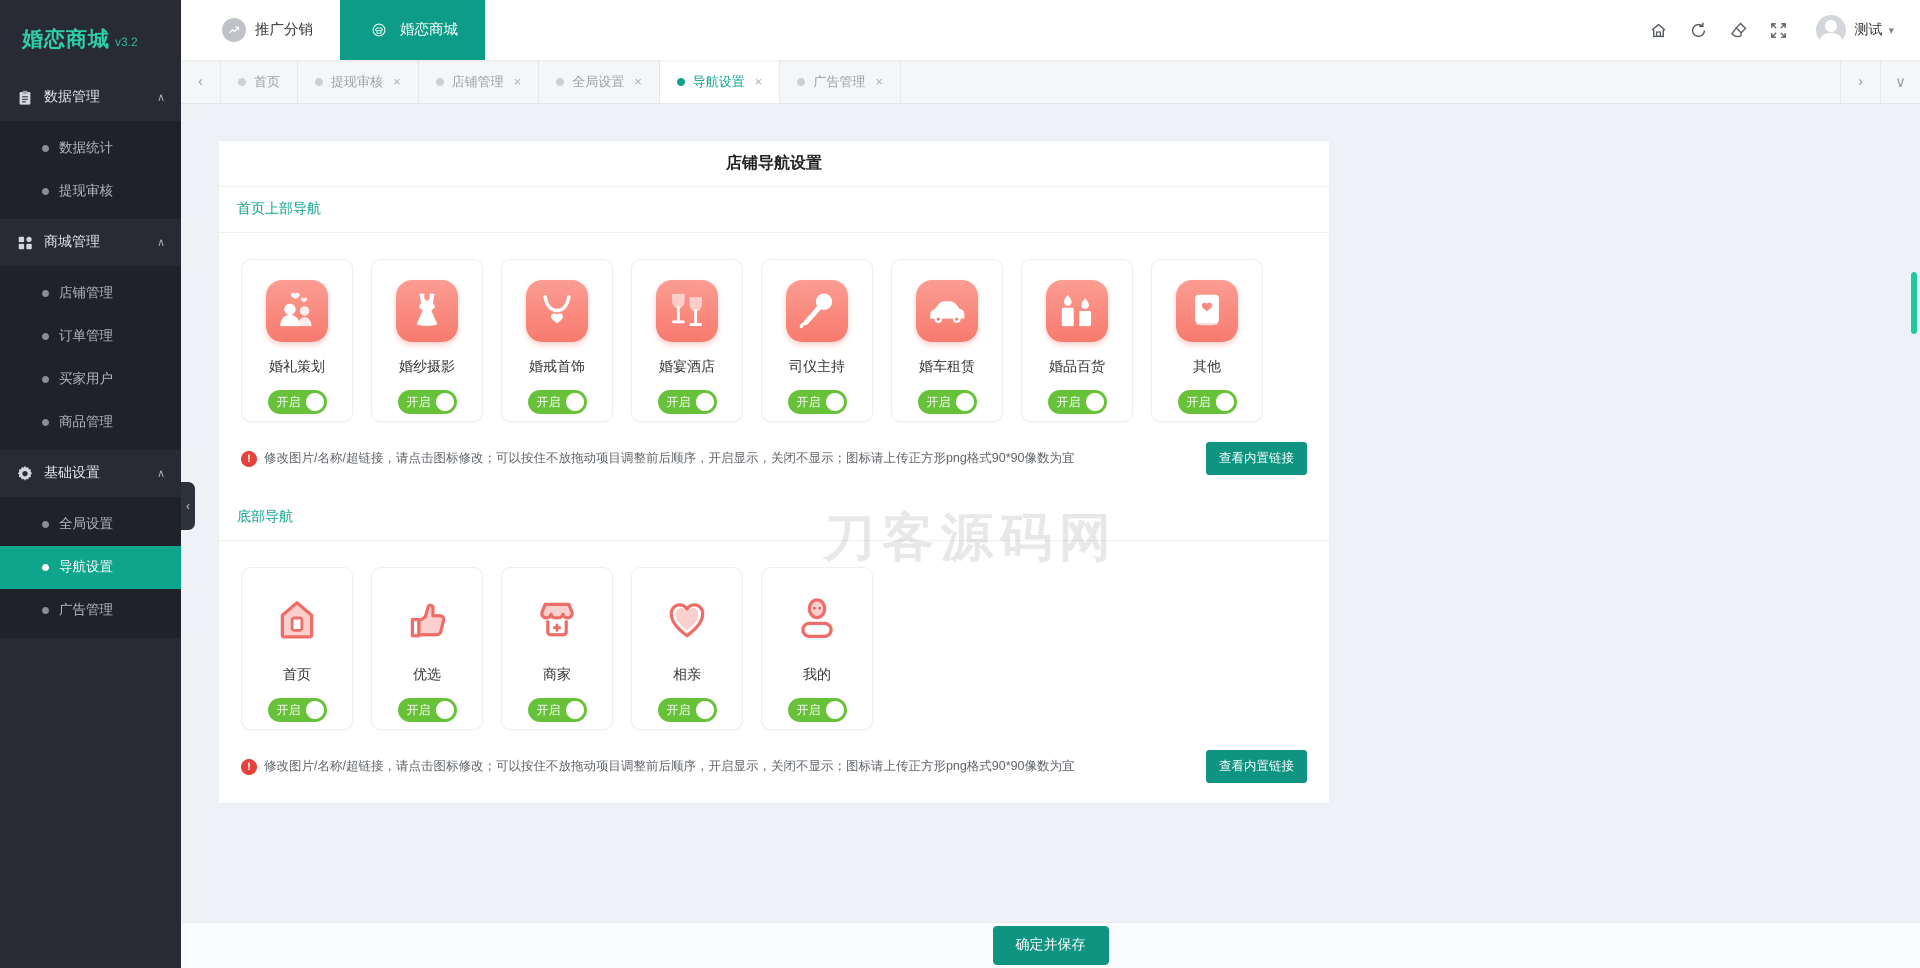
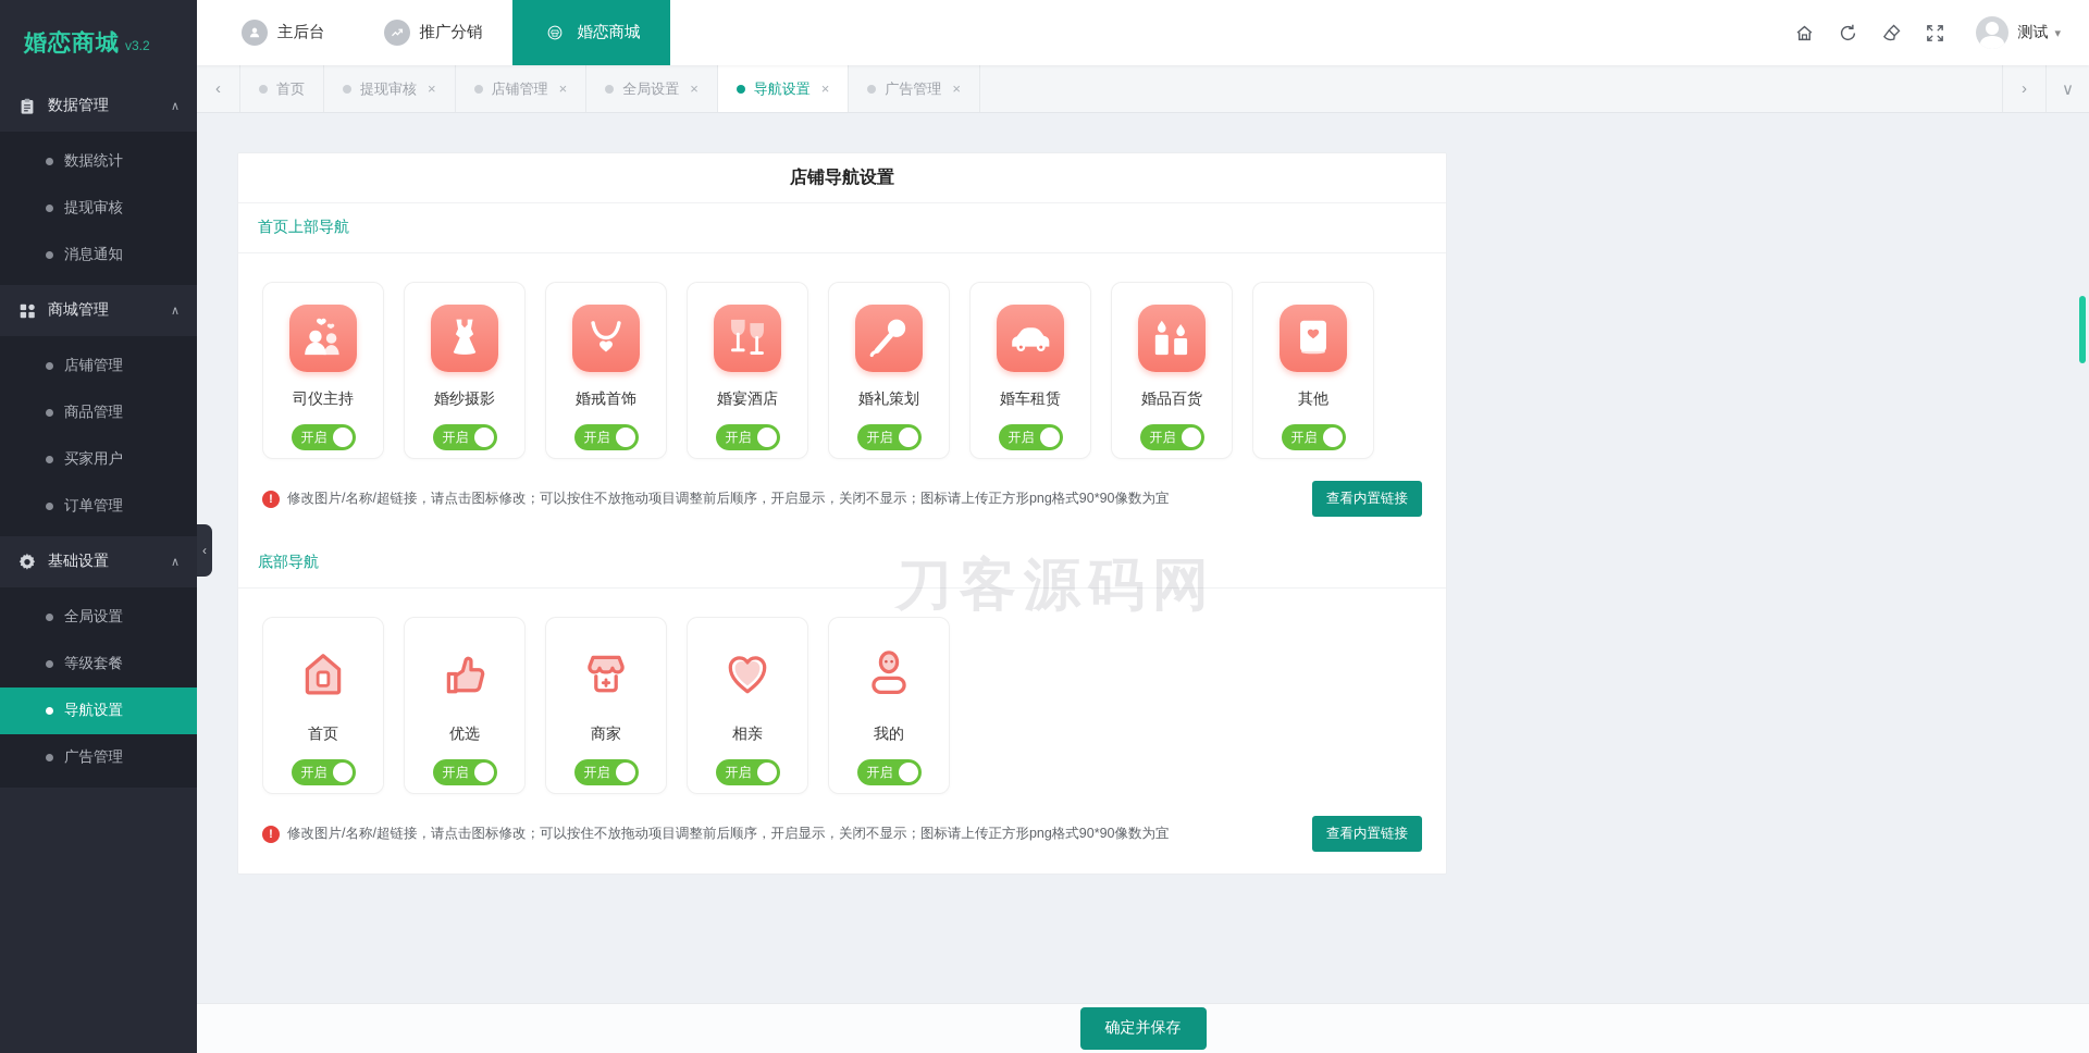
  婚恋商城
  v3.2
  数据管理
  ∧
  数据统计
  提现审核
+ 消息通知
  商城管理
  ∧
  店铺管理
- 订单管理
+ 商品管理
  买家用户
- 商品管理
+ 订单管理
  基础设置
  ∧
  全局设置
+ 等级套餐
  导航设置
  广告管理
+ 主后台
  推广分销
  婚恋商城
  测试
  ▾
  ‹
  首页
  提现审核
  ×
  店铺管理
  ×
  全局设置
  ×
  导航设置
  ×
  广告管理
  ×
  ›
  ∨
  店铺导航设置
  首页上部导航
- 婚礼策划
+ 司仪主持
  开启
  婚纱摄影
  开启
  婚戒首饰
  开启
  婚宴酒店
  开启
- 司仪主持
+ 婚礼策划
  开启
  婚车租赁
  开启
  婚品百货
  开启
  其他
  开启
  !
  修改图片/名称/超链接，请点击图标修改；可以按住不放拖动项目调整前后顺序，开启显示，关闭不显示；图标请上传正方形png格式90*90像数为宜
  查看内置链接
  底部导航
  首页
  开启
  优选
  开启
  商家
  开启
  相亲
  开启
  我的
  开启
  !
  修改图片/名称/超链接，请点击图标修改；可以按住不放拖动项目调整前后顺序，开启显示，关闭不显示；图标请上传正方形png格式90*90像数为宜
  查看内置链接
  刀客源码网
  确定并保存
  ‹
